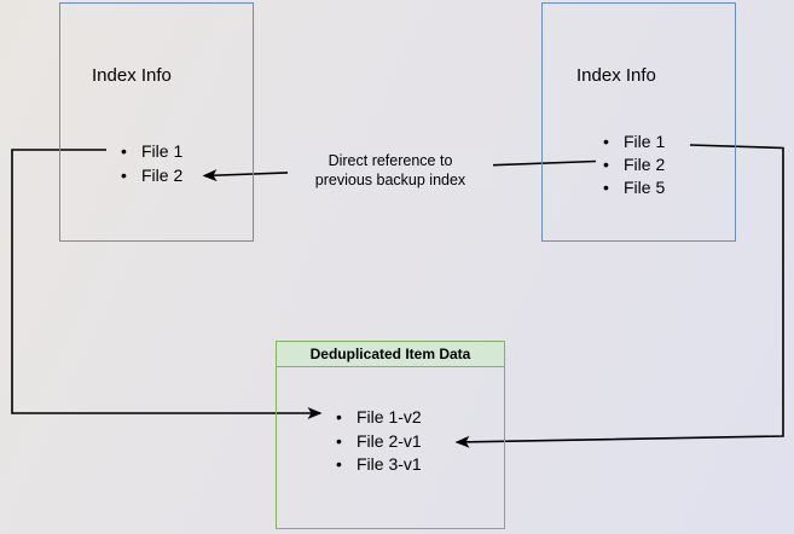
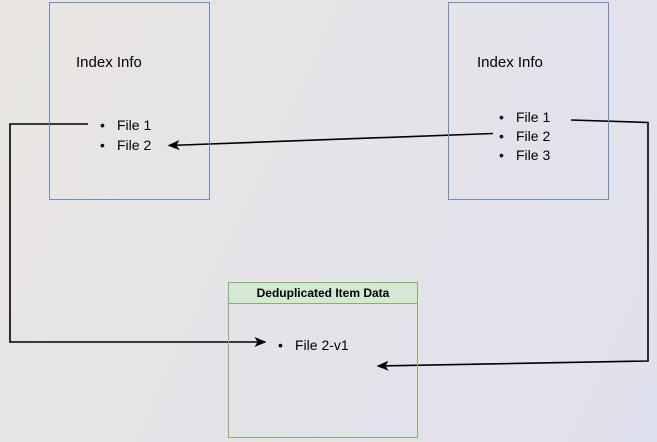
  Index Info
  File 1
  File 2
  Index Info
  File 1
  File 2
- File 5
+ File 3
  Deduplicated Item Data
- File 1-v2
  File 2-v1
- File 3-v1
- Direct reference to
- previous backup index
